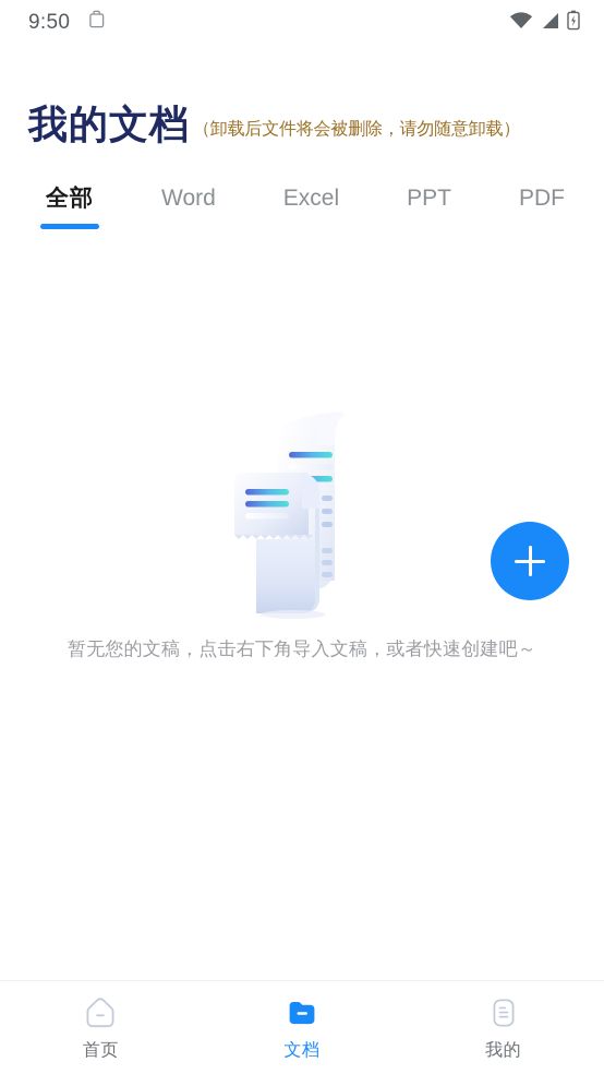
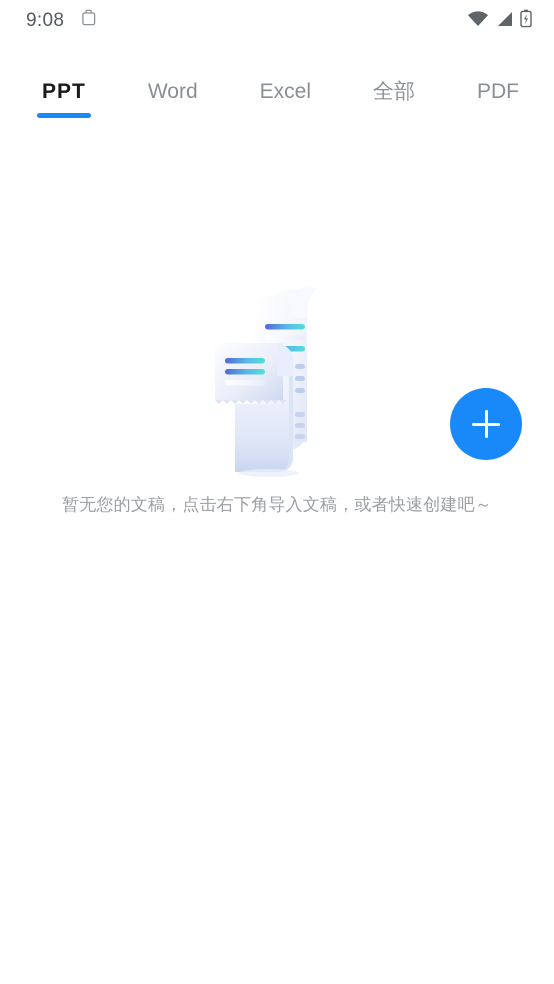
- 9:50
+ 9:08
- 我的文档
- （卸载后文件将会被删除，请勿随意卸载）
- 全部
+ PPT
  Word
  Excel
- PPT
+ 全部
  PDF
  暂无您的文稿，点击右下角导入文稿，或者快速创建吧～
- 首页
- 文档
- 我的
